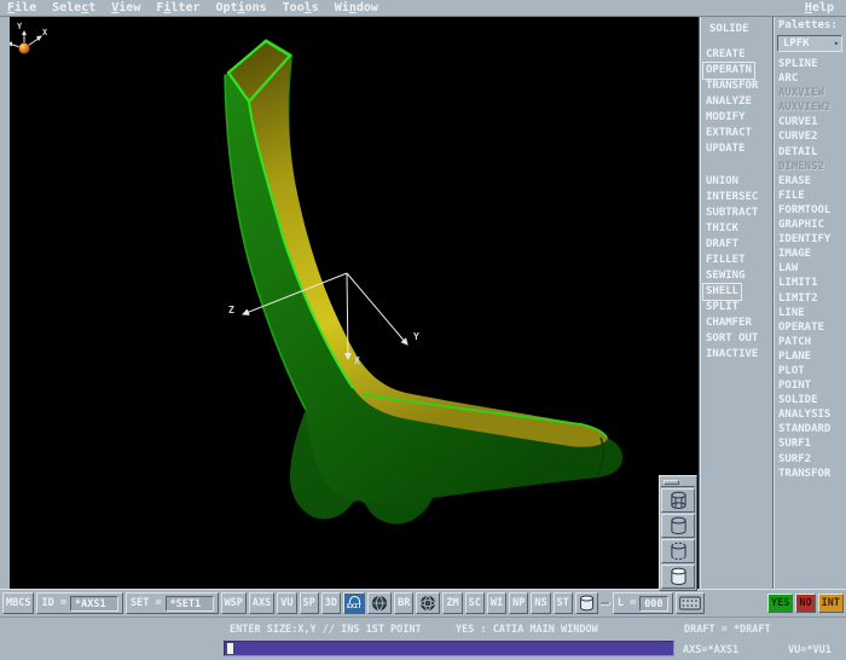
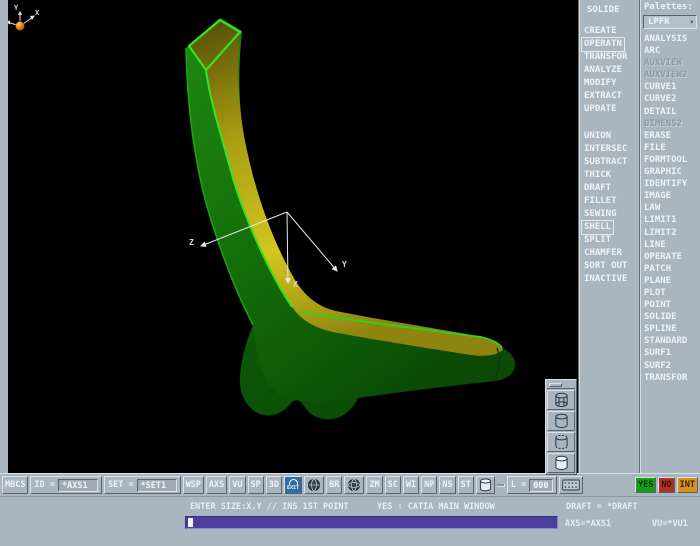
- File
- Select
- View
- Filter
- Options
- Tools
- Window
- Help
  Z
  X
  Y
  Y
  X
  SOLIDE
  CREATE
  OPERATN
  TRANSFOR
  ANALYZE
  MODIFY
  EXTRACT
  UPDATE
  UNION
  INTERSEC
  SUBTRACT
  THICK
  DRAFT
  FILLET
  SEWING
  SHELL
  SPLIT
  CHAMFER
  SORT OUT
  INACTIVE
  Palettes:
  LPFK
  ▾
- SPLINE
+ ANALYSIS
  ARC
  AUXVIEW
  AUXVIEW2
  CURVE1
  CURVE2
  DETAIL
  DIMENS2
  ERASE
  FILE
  FORMTOOL
  GRAPHIC
  IDENTIFY
  IMAGE
  LAW
  LIMIT1
  LIMIT2
  LINE
  OPERATE
  PATCH
  PLANE
  PLOT
  POINT
  SOLIDE
- ANALYSIS
+ SPLINE
  STANDARD
  SURF1
  SURF2
  TRANSFOR
  MBCS
  ID =
  *AXS1
  SET =
  *SET1
  WSP
  AXS
  VU
  SP
  3D
  BR
  ZM
  SC
  WI
  NP
  NS
  ST
  L =
  000
  YES
  NO
  INT
  ENTER SIZE:X,Y // INS 1ST POINT
  YES : CATIA MAIN WINDOW
  DRAFT = *DRAFT
  AXS=*AXS1
  VU=*VU1
